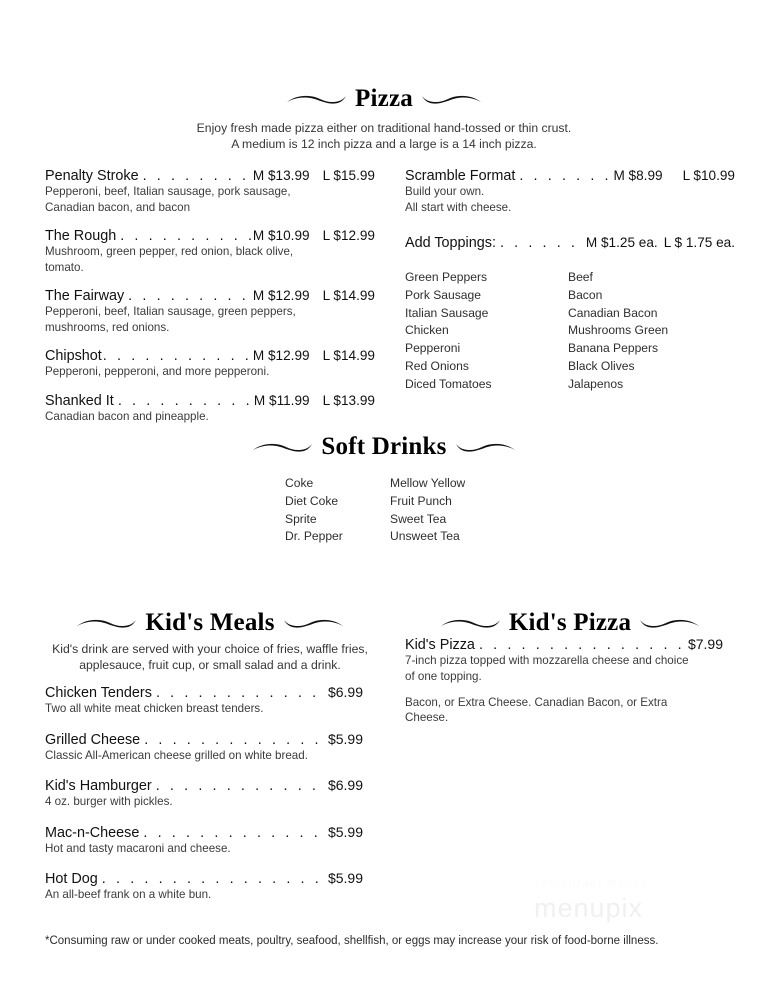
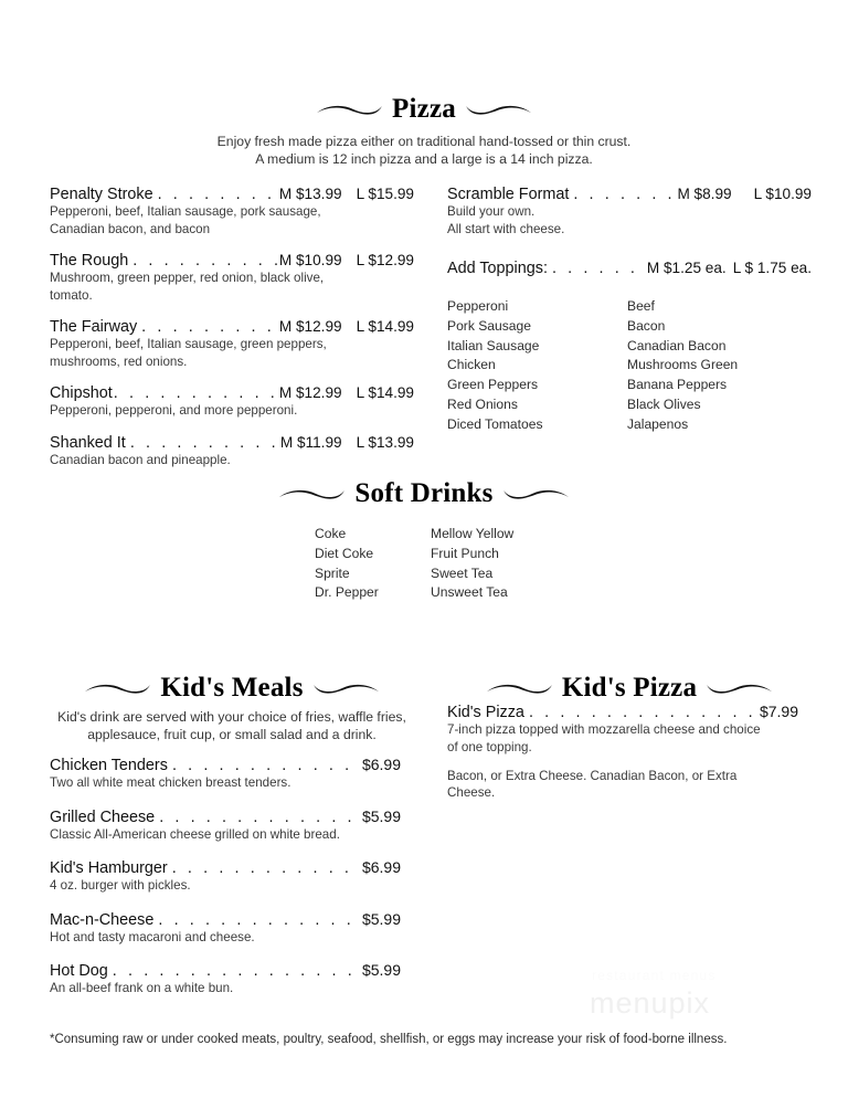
  Pizza
  Enjoy fresh made pizza either on traditional hand-tossed or thin crust.
  A medium is 12 inch pizza and a large is a 14 inch pizza.
  Penalty Stroke
  M $13.99
  L $15.99
  Pepperoni, beef, Italian sausage, pork sausage,
  Canadian bacon, and bacon
  The Rough
  M $10.99
  L $12.99
  Mushroom, green pepper, red onion, black olive,
  tomato.
  The Fairway
  M $12.99
  L $14.99
  Pepperoni, beef, Italian sausage, green peppers,
  mushrooms, red onions.
  Chipshot
  M $12.99
  L $14.99
  Pepperoni, pepperoni, and more pepperoni.
  Shanked It
  M $11.99
  L $13.99
  Canadian bacon and pineapple.
  Scramble Format
  M $8.99
  L $10.99
  Build your own.
  All start with cheese.
  Add Toppings:
  M $1.25 ea.
  L $ 1.75 ea.
- Green Peppers
+ Pepperoni
  Pork Sausage
  Italian Sausage
  Chicken
- Pepperoni
+ Green Peppers
  Red Onions
  Diced Tomatoes
  Beef
  Bacon
  Canadian Bacon
  Mushrooms Green
  Banana Peppers
  Black Olives
  Jalapenos
  Soft Drinks
  Coke
  Diet Coke
  Sprite
  Dr. Pepper
  Mellow Yellow
  Fruit Punch
  Sweet Tea
  Unsweet Tea
  Kid's Meals
  Kid's drink are served with your choice of fries, waffle fries,
  applesauce, fruit cup, or small salad and a drink.
  Chicken Tenders
  $6.99
  Two all white meat chicken breast tenders.
  Grilled Cheese
  $5.99
  Classic All-American cheese grilled on white bread.
  Kid's Hamburger
  $6.99
  4 oz. burger with pickles.
  Mac-n-Cheese
  $5.99
  Hot and tasty macaroni and cheese.
  Hot Dog
  . . . . . . . . . . . . . . . .
  $5.99
  An all-beef frank on a white bun.
  Kid's Pizza
  Kid's Pizza
  $7.99
  7-inch pizza topped with mozzarella cheese and choice
  of one topping.
  Bacon, or Extra Cheese. Canadian Bacon, or Extra
  Cheese.
  *Consuming raw or under cooked meats, poultry, seafood, shellfish, or eggs may increase your risk of food-borne illness.
